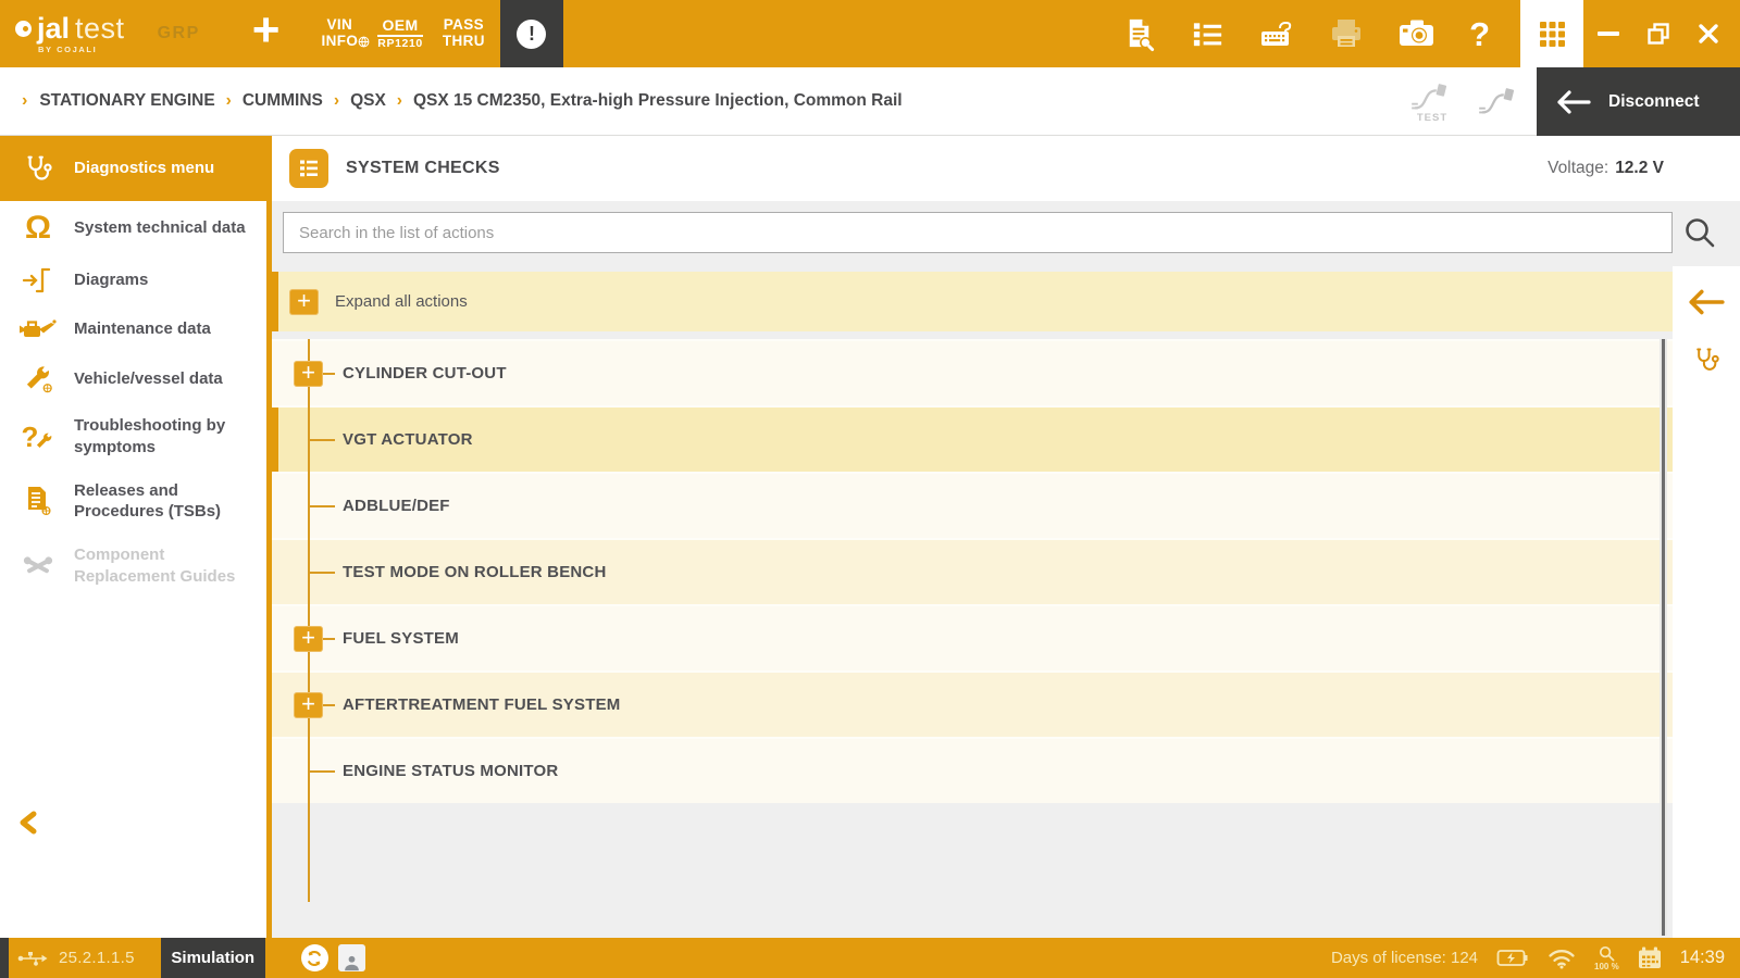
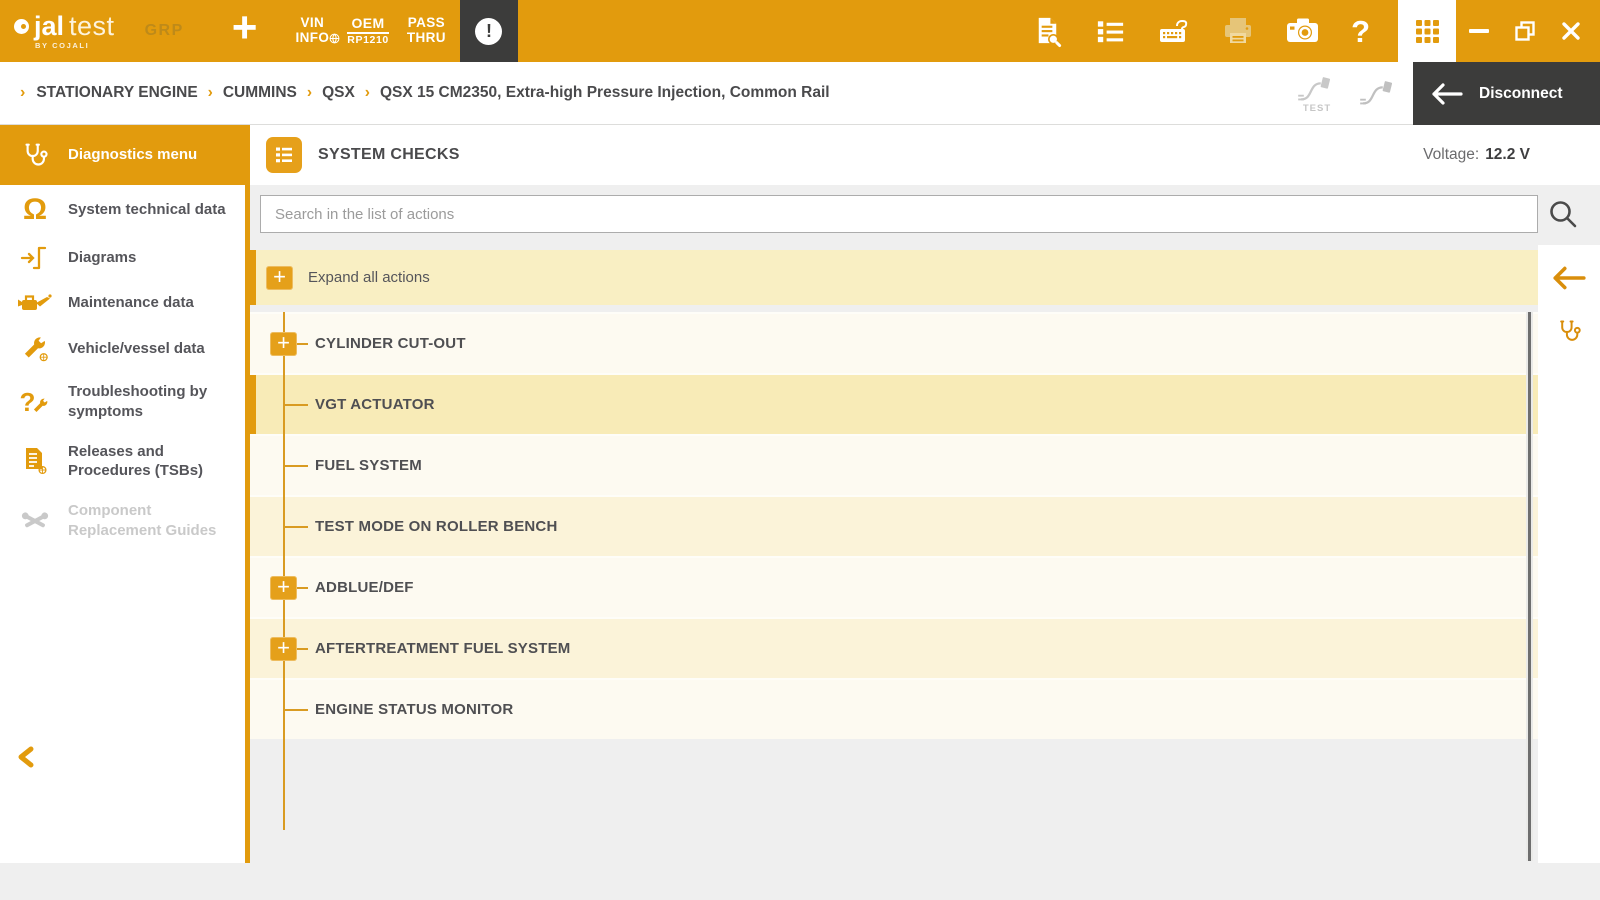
  jal
  test
  BY COJALI
  GRP
  +
  VIN
  INFO
  OEM
  RP1210
  PASS
  THRU
  !
  ?
  ›
  STATIONARY ENGINE
  ›
  CUMMINS
  ›
  QSX
  ›
  QSX 15 CM2350, Extra-high Pressure Injection, Common Rail
  TEST
  Disconnect
  Diagnostics menu
  Ω
  System technical data
  Diagrams
  Maintenance data
  Vehicle/vessel data
  ?
  Troubleshooting by symptoms
  Releases and Procedures (TSBs)
  Component Replacement Guides
  SYSTEM CHECKS
  Voltage: 12.2 V
  Search in the list of actions
  +
  Expand all actions
  +
  CYLINDER CUT-OUT
  VGT ACTUATOR
- ADBLUE/DEF
+ FUEL SYSTEM
  TEST MODE ON ROLLER BENCH
  +
- FUEL SYSTEM
+ ADBLUE/DEF
  +
  AFTERTREATMENT FUEL SYSTEM
  ENGINE STATUS MONITOR
- 25.2.1.1.5
- Simulation
- Days of license: 124
- 100 %
- 14:39
